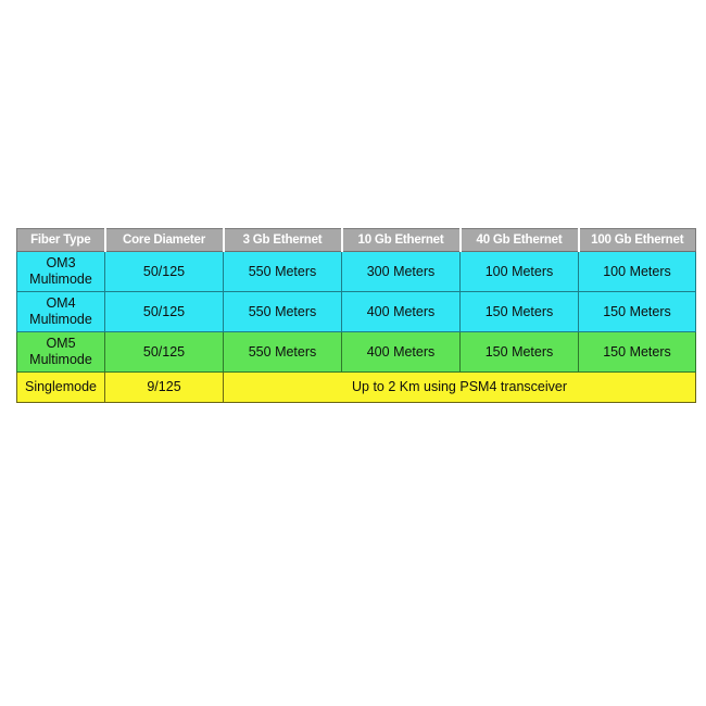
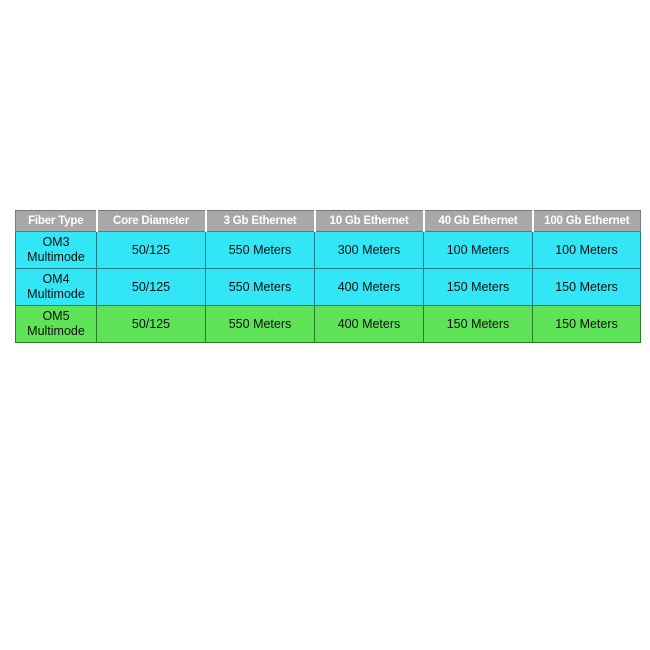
  Fiber Type	Core Diameter	3 Gb Ethernet	10 Gb Ethernet	40 Gb Ethernet	100 Gb Ethernet
  OM3 Multimode	50/125	550 Meters	300 Meters	100 Meters	100 Meters
  OM4 Multimode	50/125	550 Meters	400 Meters	150 Meters	150 Meters
  OM5 Multimode	50/125	550 Meters	400 Meters	150 Meters	150 Meters
- Singlemode	9/125	Up to 2 Km using PSM4 transceiver
